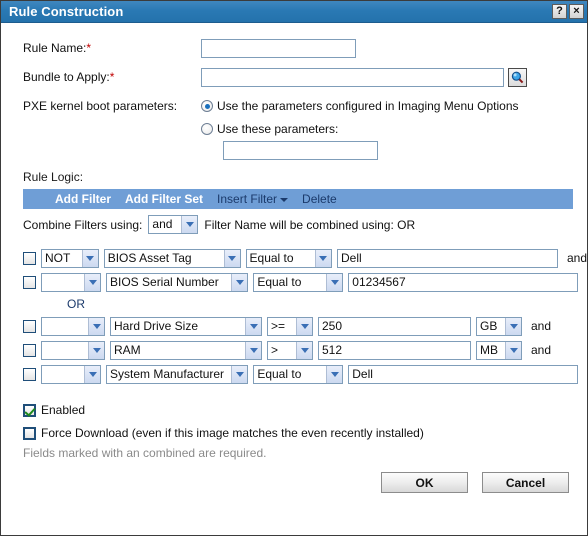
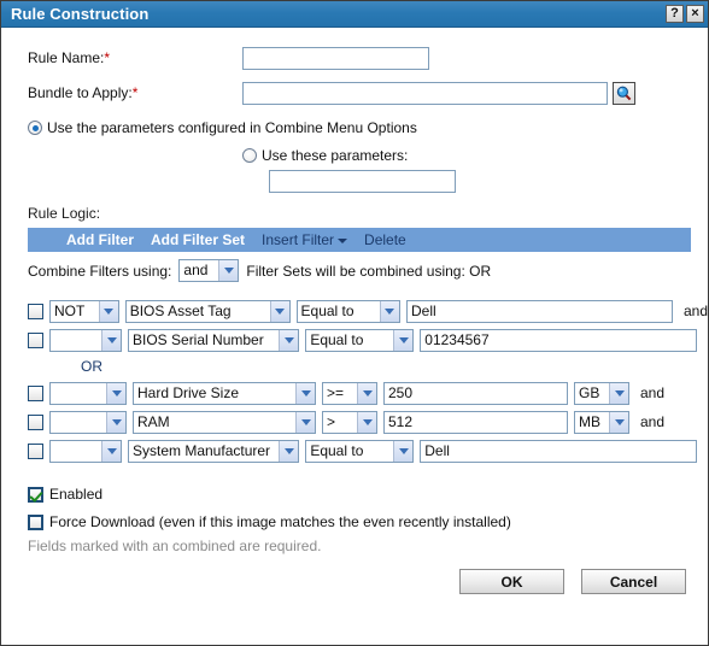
  Rule Construction
  ?
  ×
  Rule Name:*
  Bundle to Apply:*
- PXE kernel boot parameters:
- Use the parameters configured in Imaging Menu Options
+ Use the parameters configured in Combine Menu Options
  Use these parameters:
  Rule Logic:
  Add Filter
  Add Filter Set
  Insert Filter
  Delete
  Combine Filters using:
  and
- Filter Name will be combined using: OR
+ Filter Sets will be combined using: OR
  NOT
  BIOS Asset Tag
  Equal to
  Dell
  and
  BIOS Serial Number
  Equal to
  01234567
  OR
  Hard Drive Size
  >=
  250
  GB
  and
  RAM
  >
  512
  MB
  and
  System Manufacturer
  Equal to
  Dell
  Enabled
  Force Download (even if this image matches the even recently installed)
  Fields marked with an combined are required.
  OK
  Cancel
